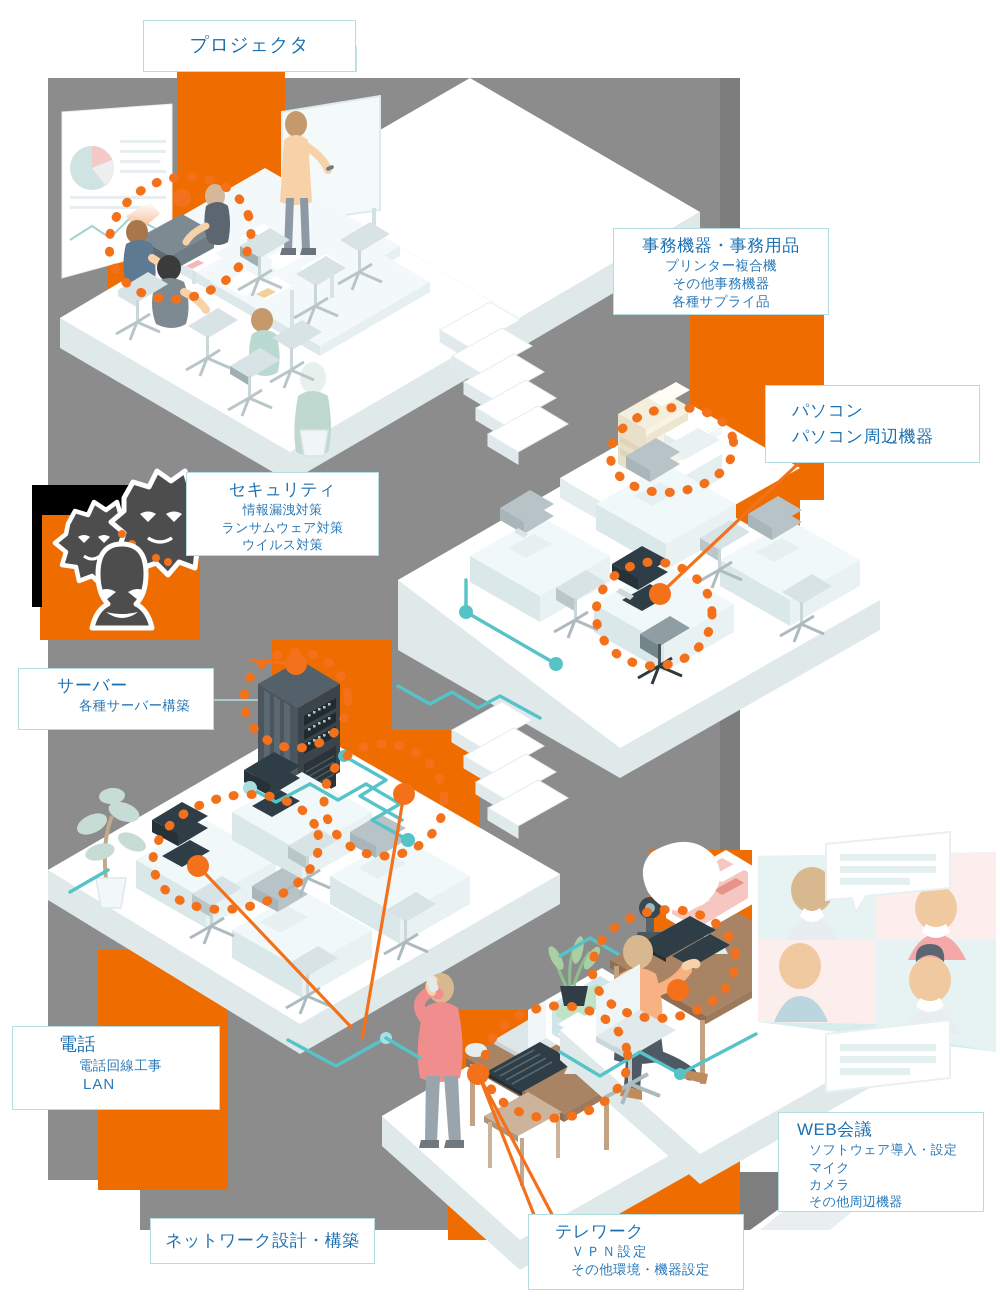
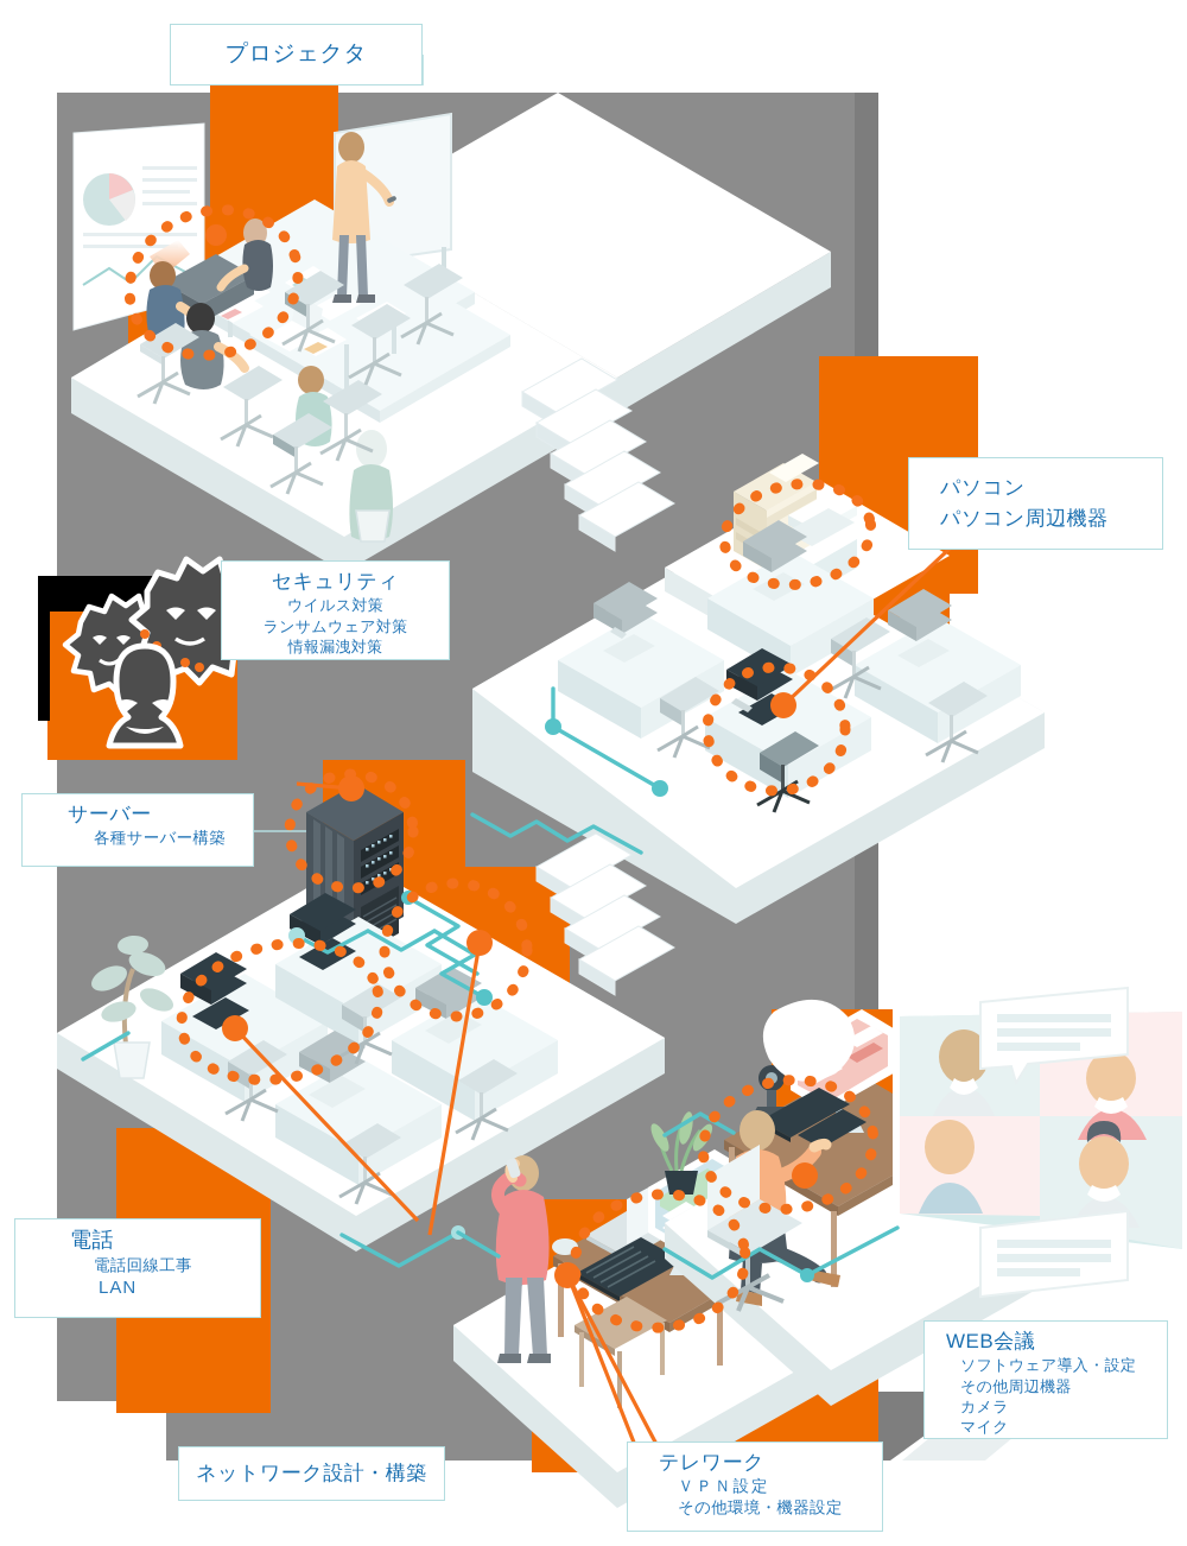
  プロジェクタ
- 事務機器・事務用品
- プリンター複合機
- その他事務機器
- 各種サプライ品
  パソコン
  パソコン周辺機器
  セキュリティ
- 情報漏洩対策
+ ウイルス対策
  ランサムウェア対策
- ウイルス対策
+ 情報漏洩対策
  サーバー
  各種サーバー構築
  電話
  電話回線工事
  LAN
  ネットワーク設計・構築
  テレワーク
  ＶＰＮ設定
  その他環境・機器設定
  WEB会議
  ソフトウェア導入・設定
- マイク
+ その他周辺機器
  カメラ
- その他周辺機器
+ マイク
